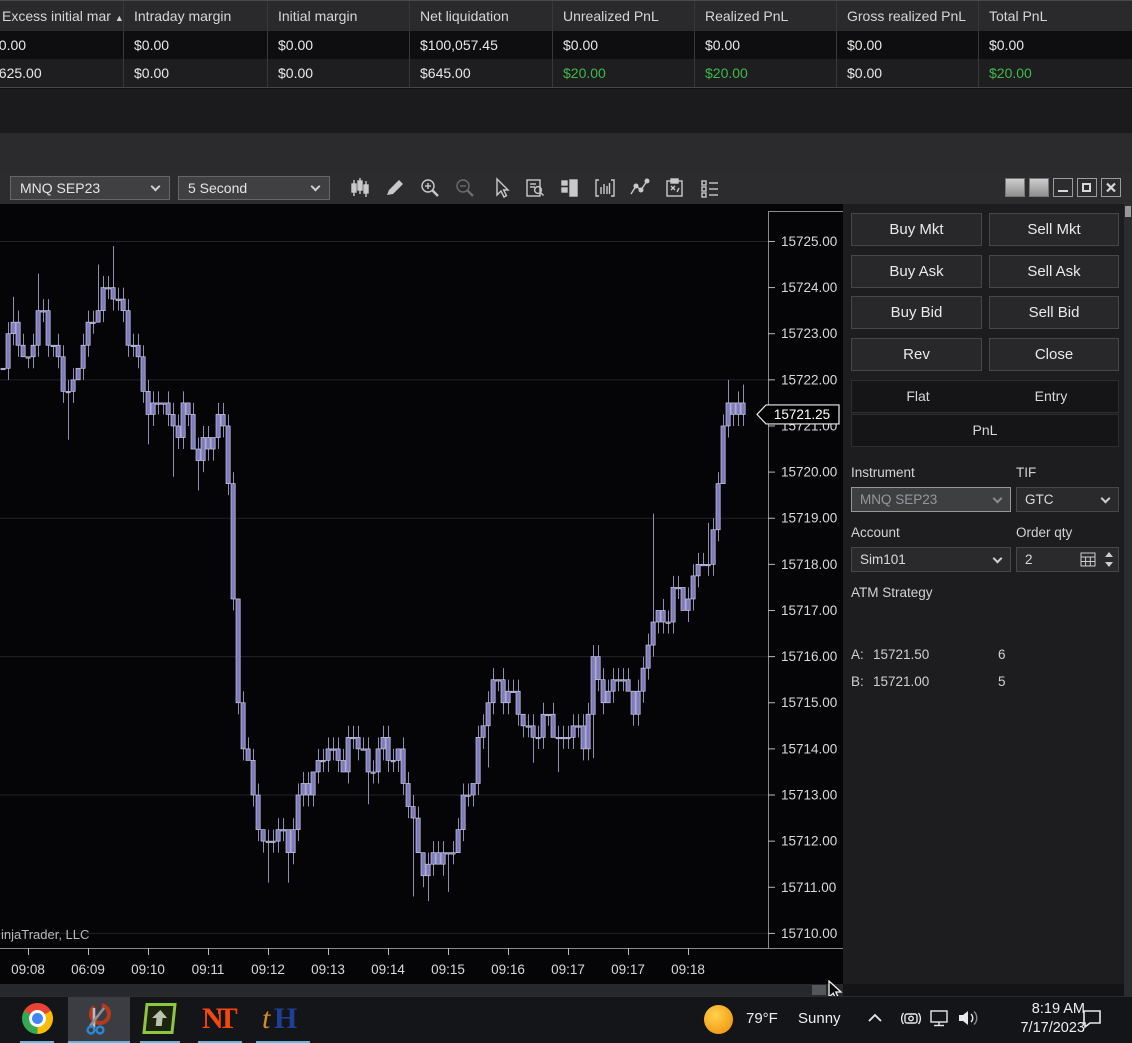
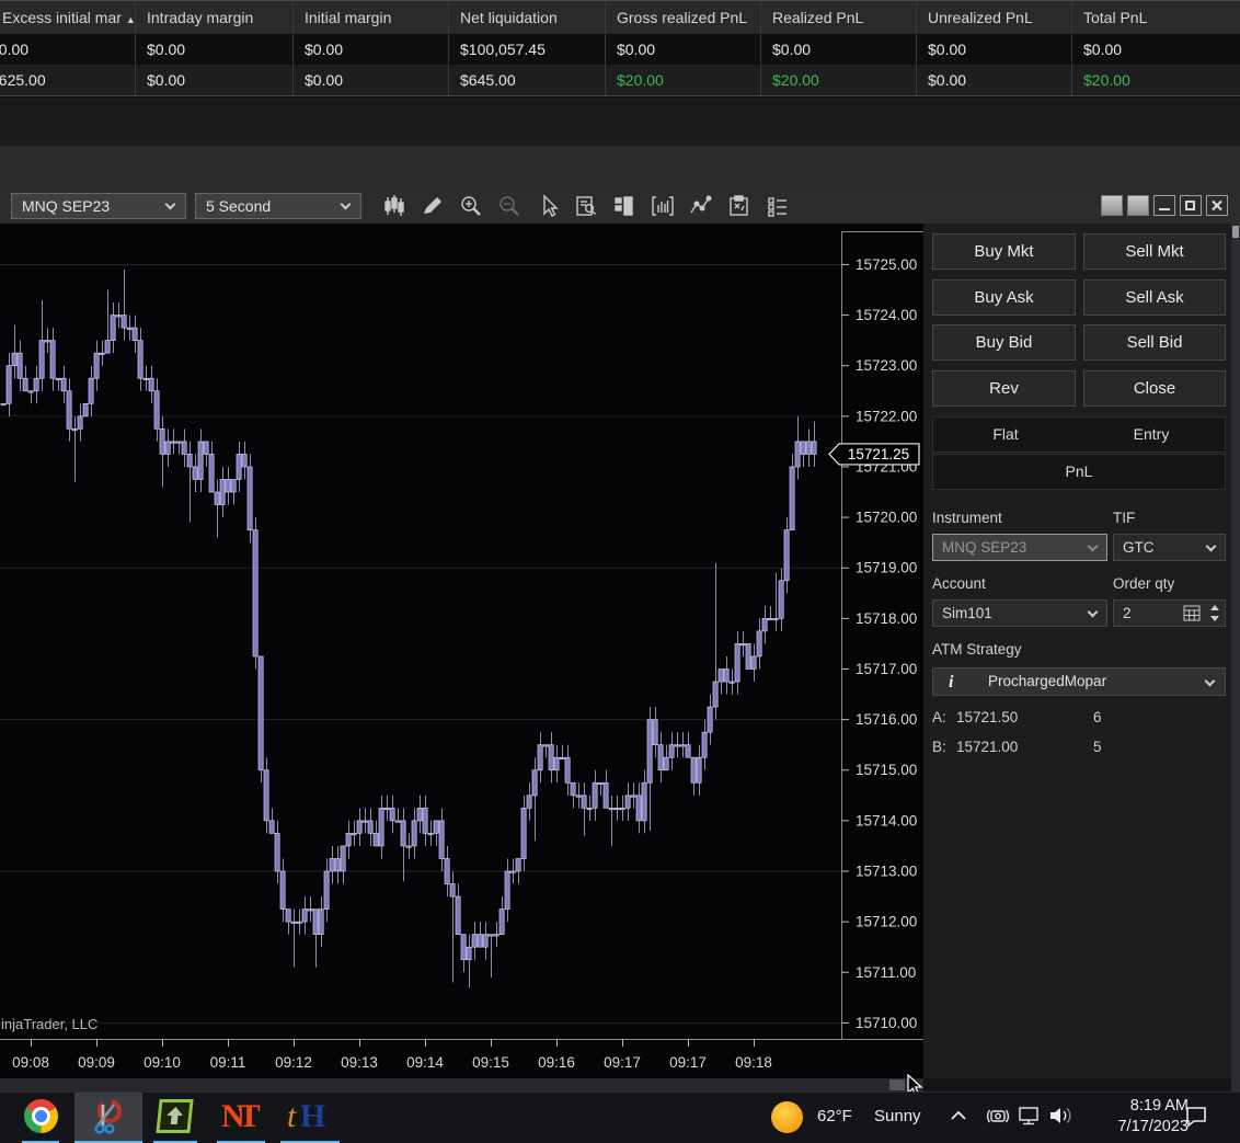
  Excess initial mar ▲
  Intraday margin
  Initial margin
  Net liquidation
- Unrealized PnL
+ Gross realized PnL
  Realized PnL
- Gross realized PnL
+ Unrealized PnL
  Total PnL
  0.00
  $0.00
  $0.00
  $100,057.45
  $0.00
  $0.00
  $0.00
  $0.00
  625.00
  $0.00
  $0.00
  $645.00
  $20.00
  $20.00
  $0.00
  $20.00
  MNQ SEP23
  5 Second
  15725.00
  15724.00
  15723.00
  15722.00
  15721.00
  15720.00
  15719.00
  15718.00
  15717.00
  15716.00
  15715.00
  15714.00
  15713.00
  15712.00
  15711.00
  15710.00
  09:08
- 06:09
+ 09:09
  09:10
  09:11
  09:12
  09:13
  09:14
  09:15
  09:16
  09:17
  09:17
  09:18
  15721.25
  injaTrader, LLC
  Buy Mkt
  Sell Mkt
  Buy Ask
  Sell Ask
  Buy Bid
  Sell Bid
  Rev
  Close
  Flat
  Entry
  PnL
  Instrument
  TIF
  MNQ SEP23
  GTC
  Account
  Order qty
  Sim101
  2
  ATM Strategy
+ i
+ ProchargedMopar
  A:
  15721.50
  6
  B:
  15721.00
  5
  NT
  t
  H
- 79°F
+ 62°F
  Sunny
  8:19 AM
  7/17/2023
